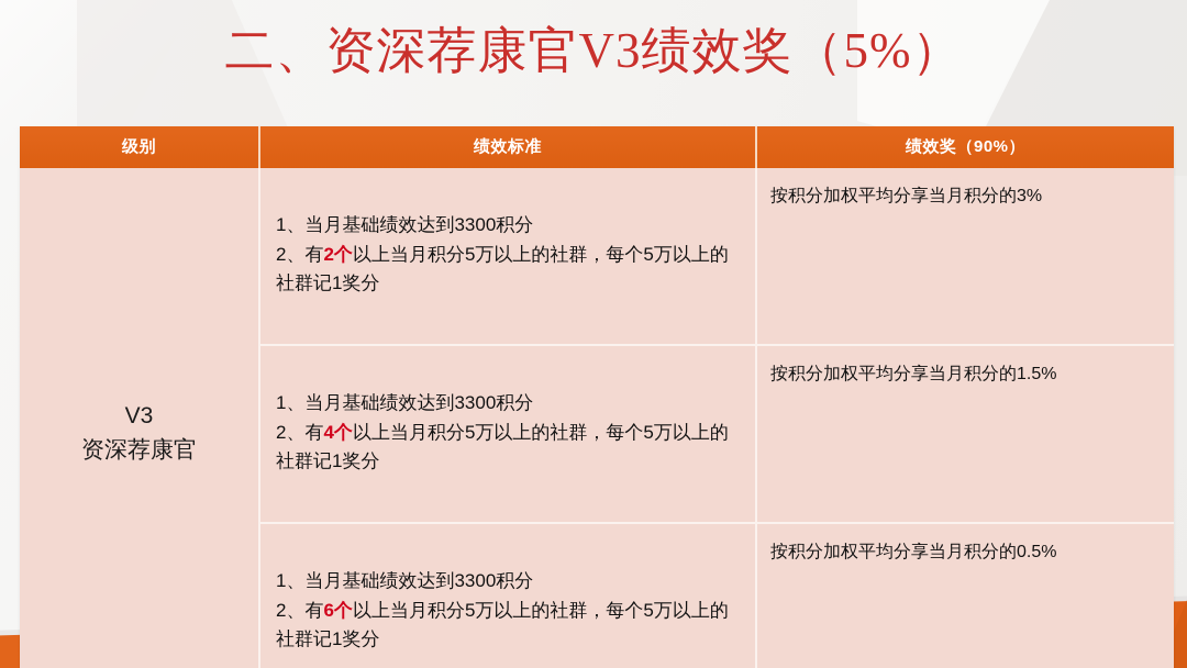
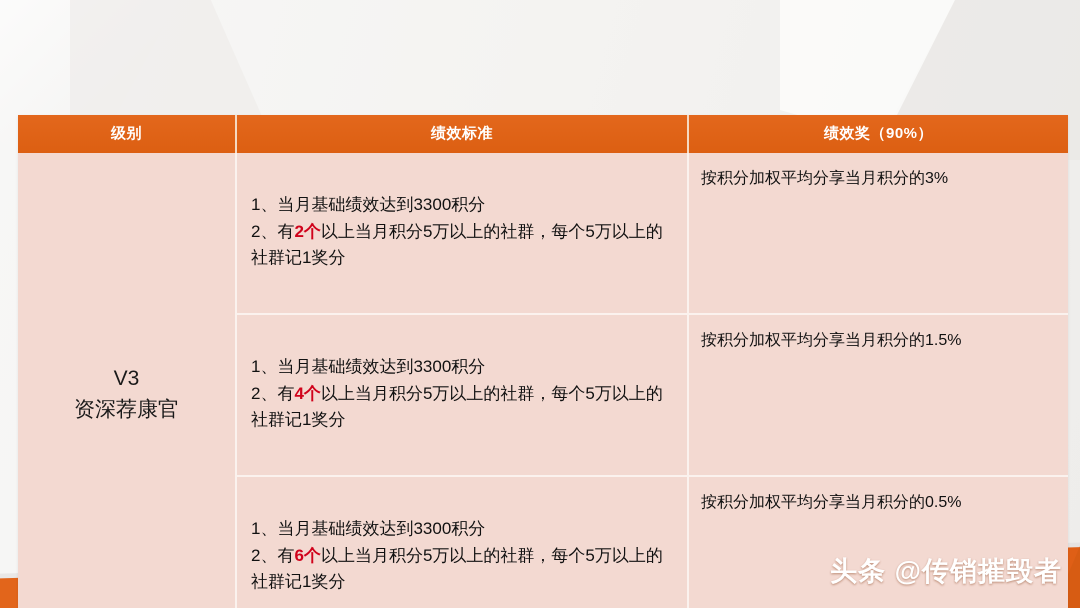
- 二、资深荐康官V3绩效奖（5%）
  级别	绩效标准	绩效奖（90%）
  V3 资深荐康官	1、当月基础绩效达到3300积分 2、有2个以上当月积分5万以上的社群，每个5万以上的社群记1奖分	按积分加权平均分享当月积分的3%
  1、当月基础绩效达到3300积分 2、有4个以上当月积分5万以上的社群，每个5万以上的社群记1奖分	按积分加权平均分享当月积分的1.5%
  1、当月基础绩效达到3300积分 2、有6个以上当月积分5万以上的社群，每个5万以上的社群记1奖分	按积分加权平均分享当月积分的0.5%
+ 头条 @传销摧毁者
